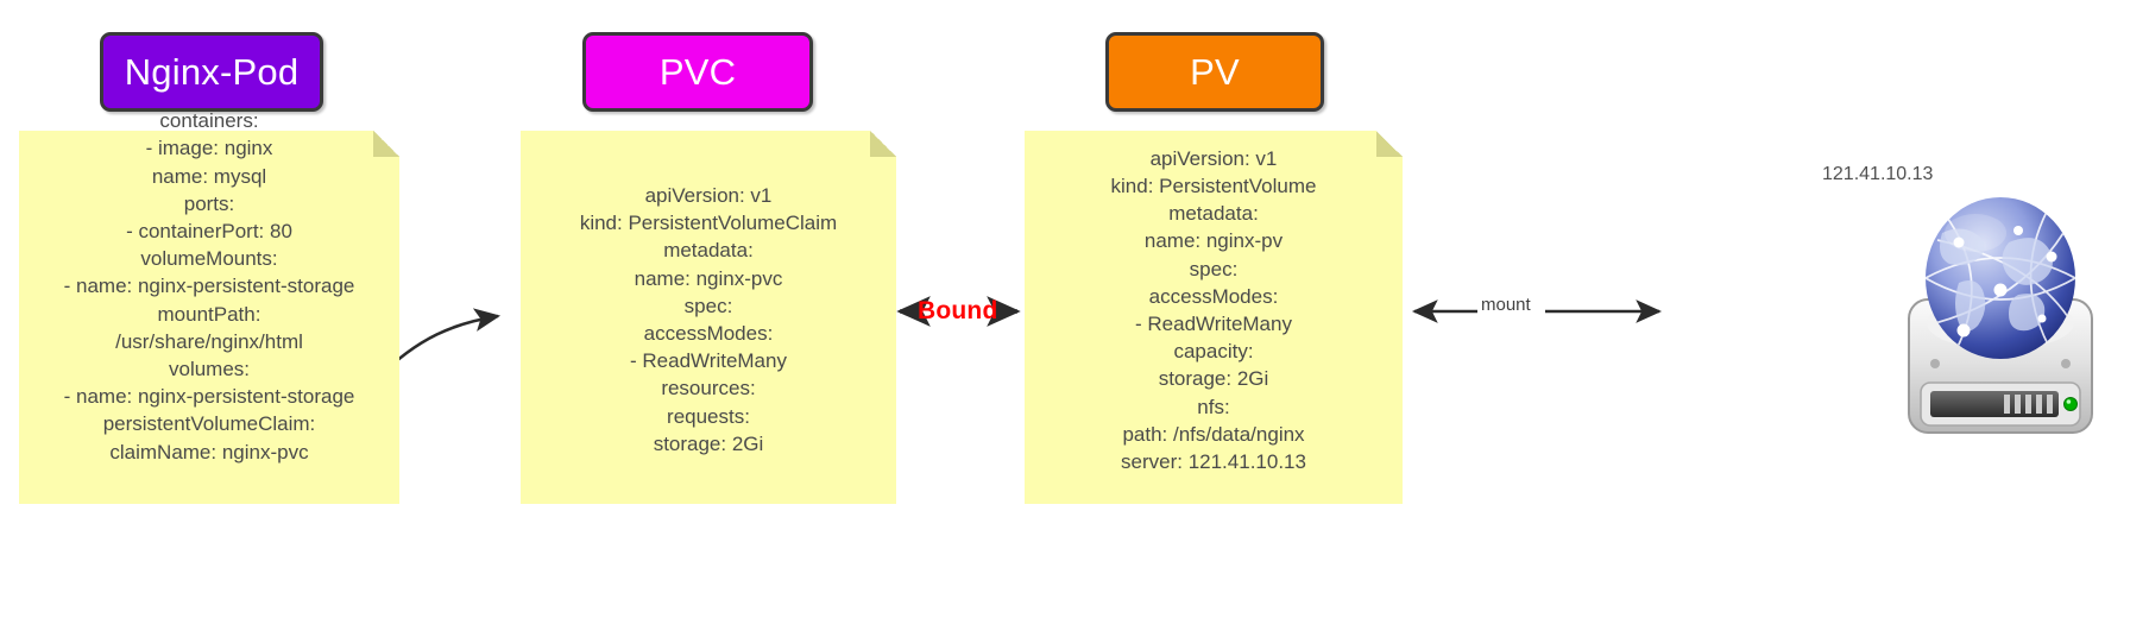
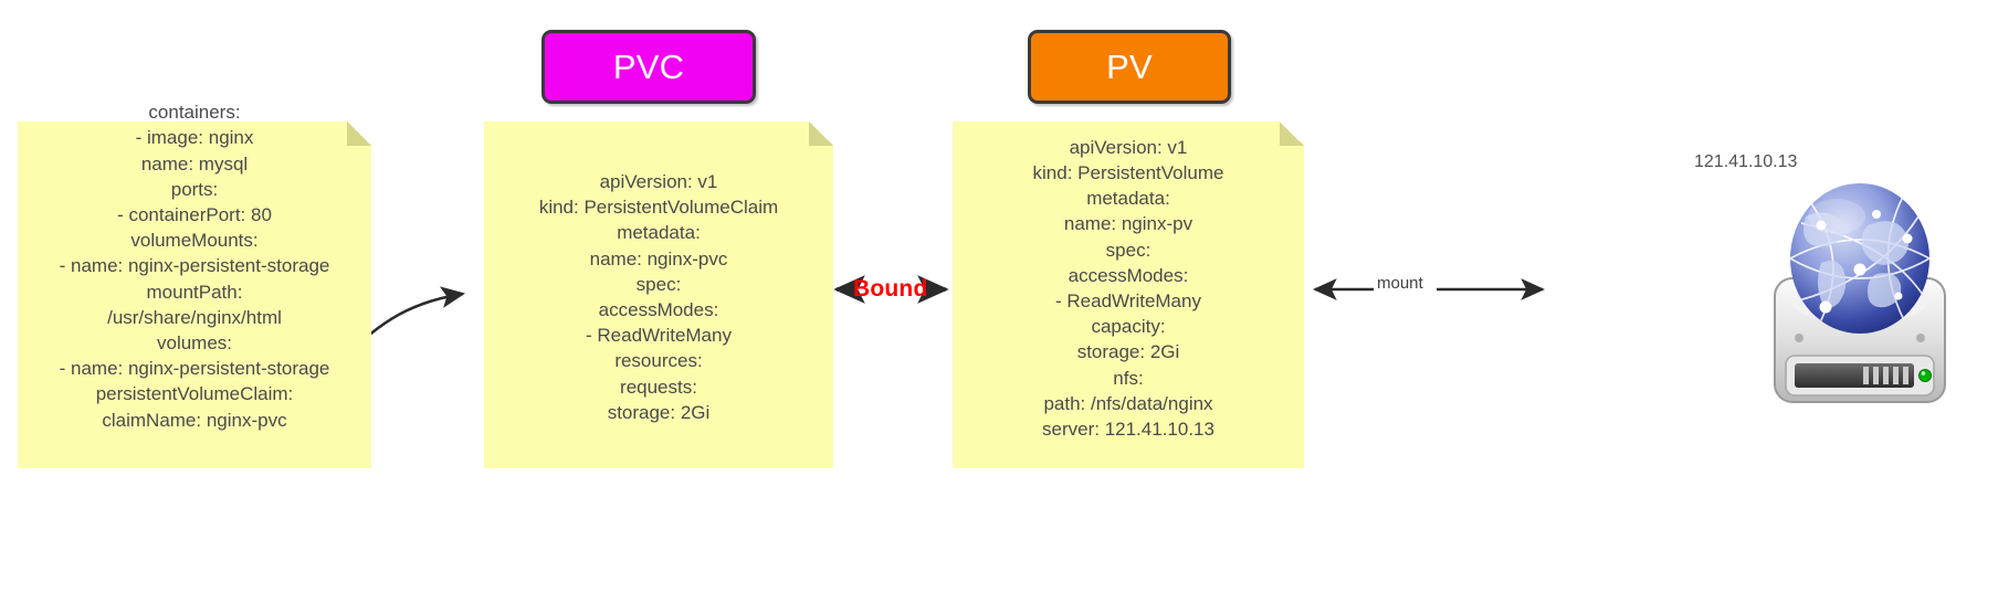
- Nginx-Pod
  containers:
  - image: nginx
  name: mysql
  ports:
  - containerPort: 80
  volumeMounts:
  - name: nginx-persistent-storage
  mountPath:
  /usr/share/nginx/html
  volumes:
  - name: nginx-persistent-storage
  persistentVolumeClaim:
  claimName: nginx-pvc
  PVC
  apiVersion: v1
  kind: PersistentVolumeClaim
  metadata:
  name: nginx-pvc
  spec:
  accessModes:
  - ReadWriteMany
  resources:
  requests:
  storage: 2Gi
  PV
  apiVersion: v1
  kind: PersistentVolume
  metadata:
  name: nginx-pv
  spec:
  accessModes:
  - ReadWriteMany
  capacity:
  storage: 2Gi
  nfs:
  path: /nfs/data/nginx
  server: 121.41.10.13
  Bound
  mount
  121.41.10.13
